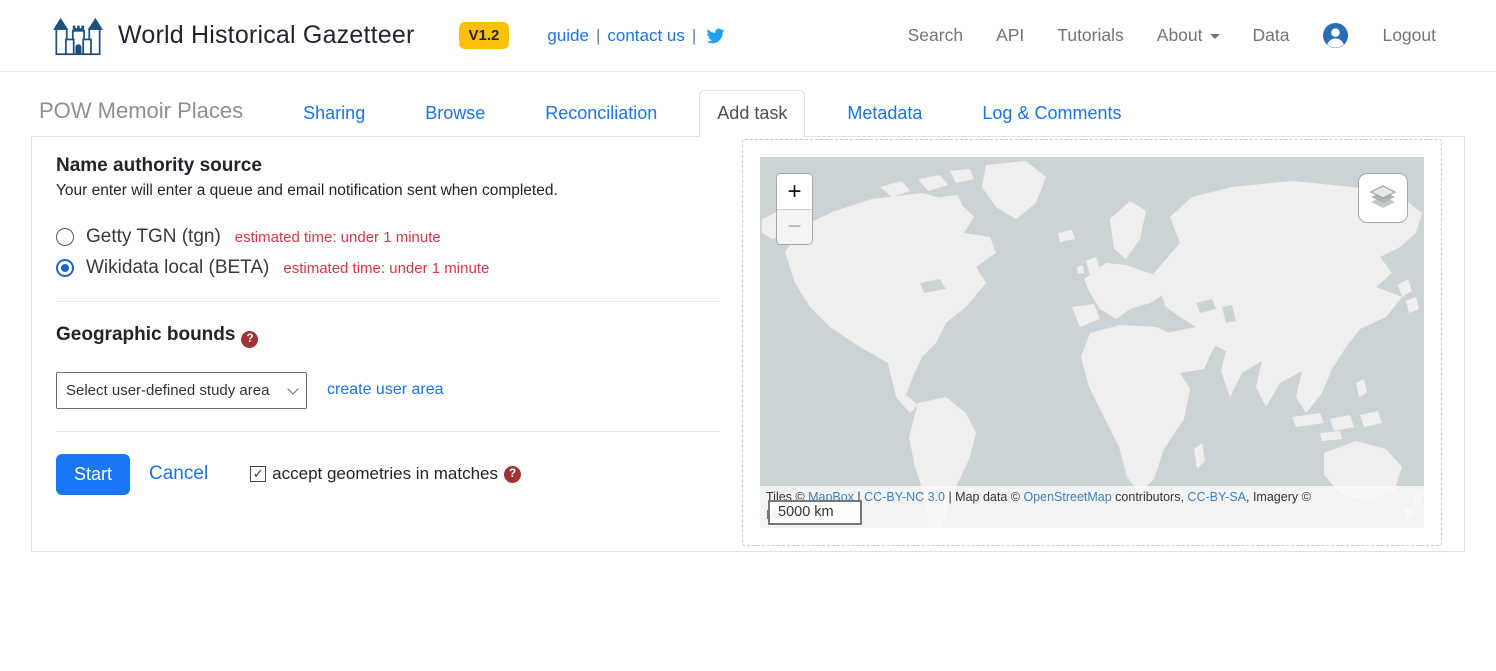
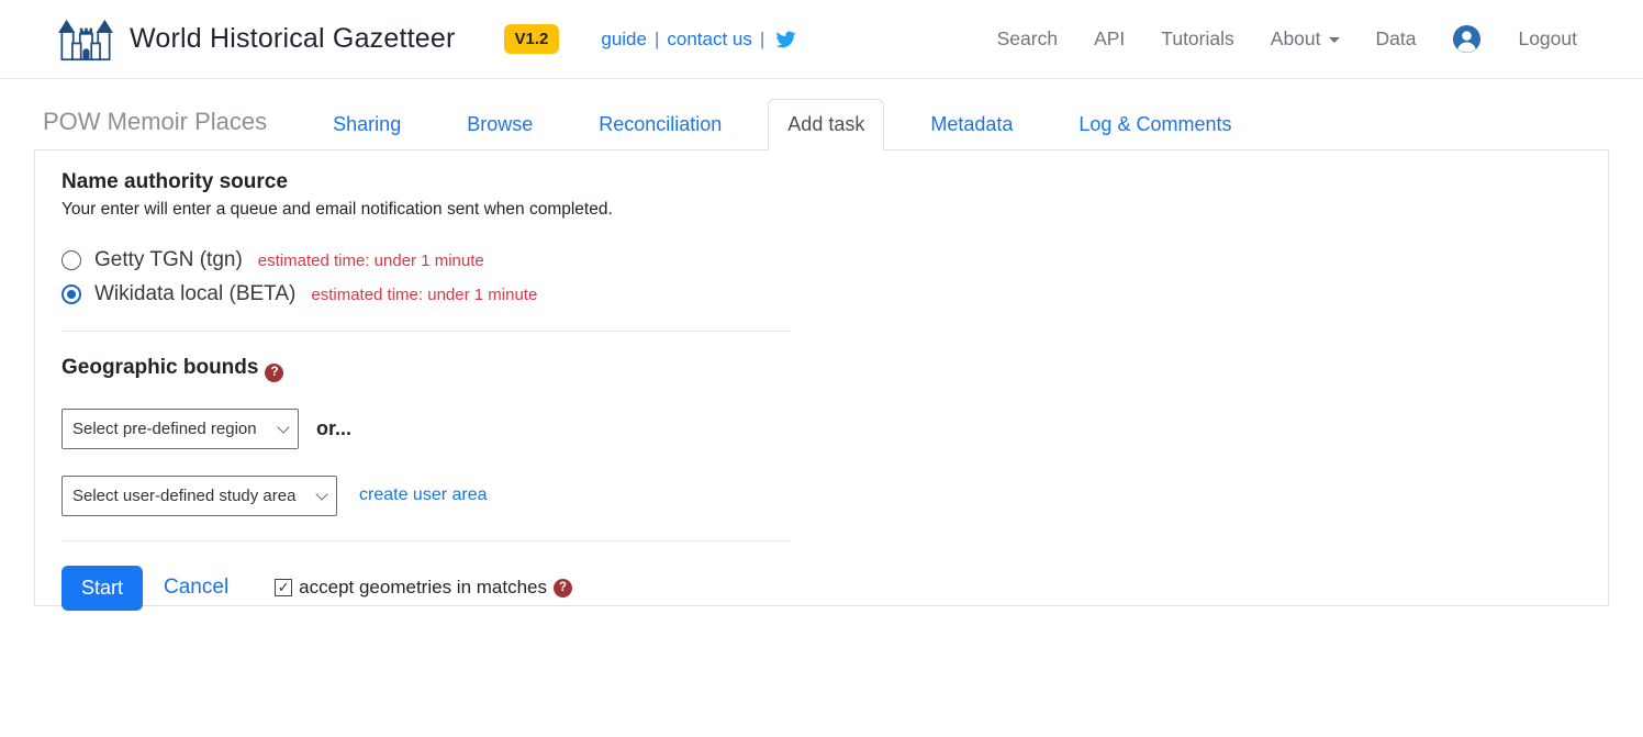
  World Historical Gazetteer
  V1.2
  guide
  |
  contact us
  |
  Search
  API
  Tutorials
  About
  Data
  Logout
  POW Memoir Places
  Sharing
  Browse
  Reconciliation
  Add task
  Metadata
  Log & Comments
  Name authority source
  Your enter will enter a queue and email notification sent when completed.
  Getty TGN (tgn)
  estimated time: under 1 minute
  Wikidata local (BETA)
  estimated time: under 1 minute
  Geographic bounds ?
+ Select pre-defined region
+ or...
  Select user-defined study area
  create user area
  Start
  Cancel
  ✓
  accept geometries in matches
  ?
- +
- −
- Tiles © MapBox | CC-BY-NC 3.0 | Map data © OpenStreetMap contributors, CC-BY-SA, Imagery ©
- 5000 km
